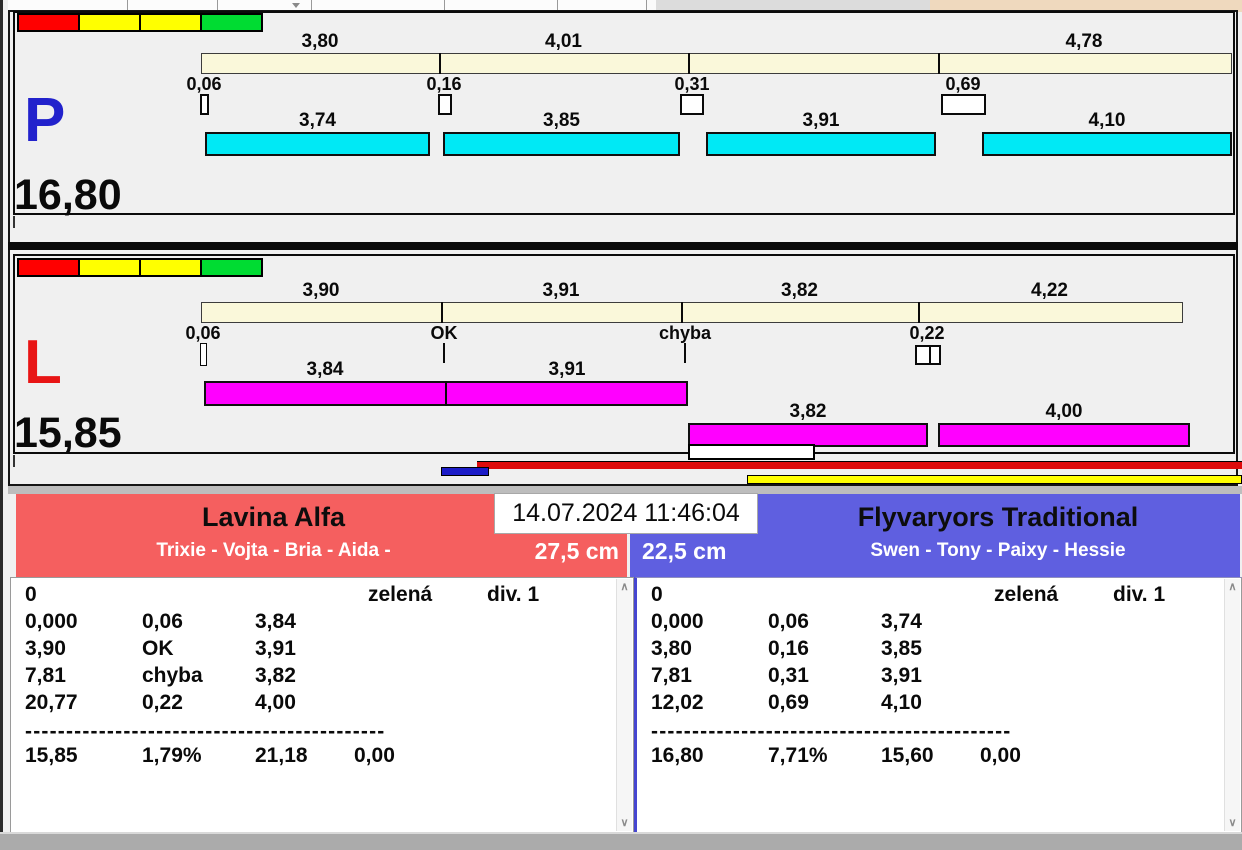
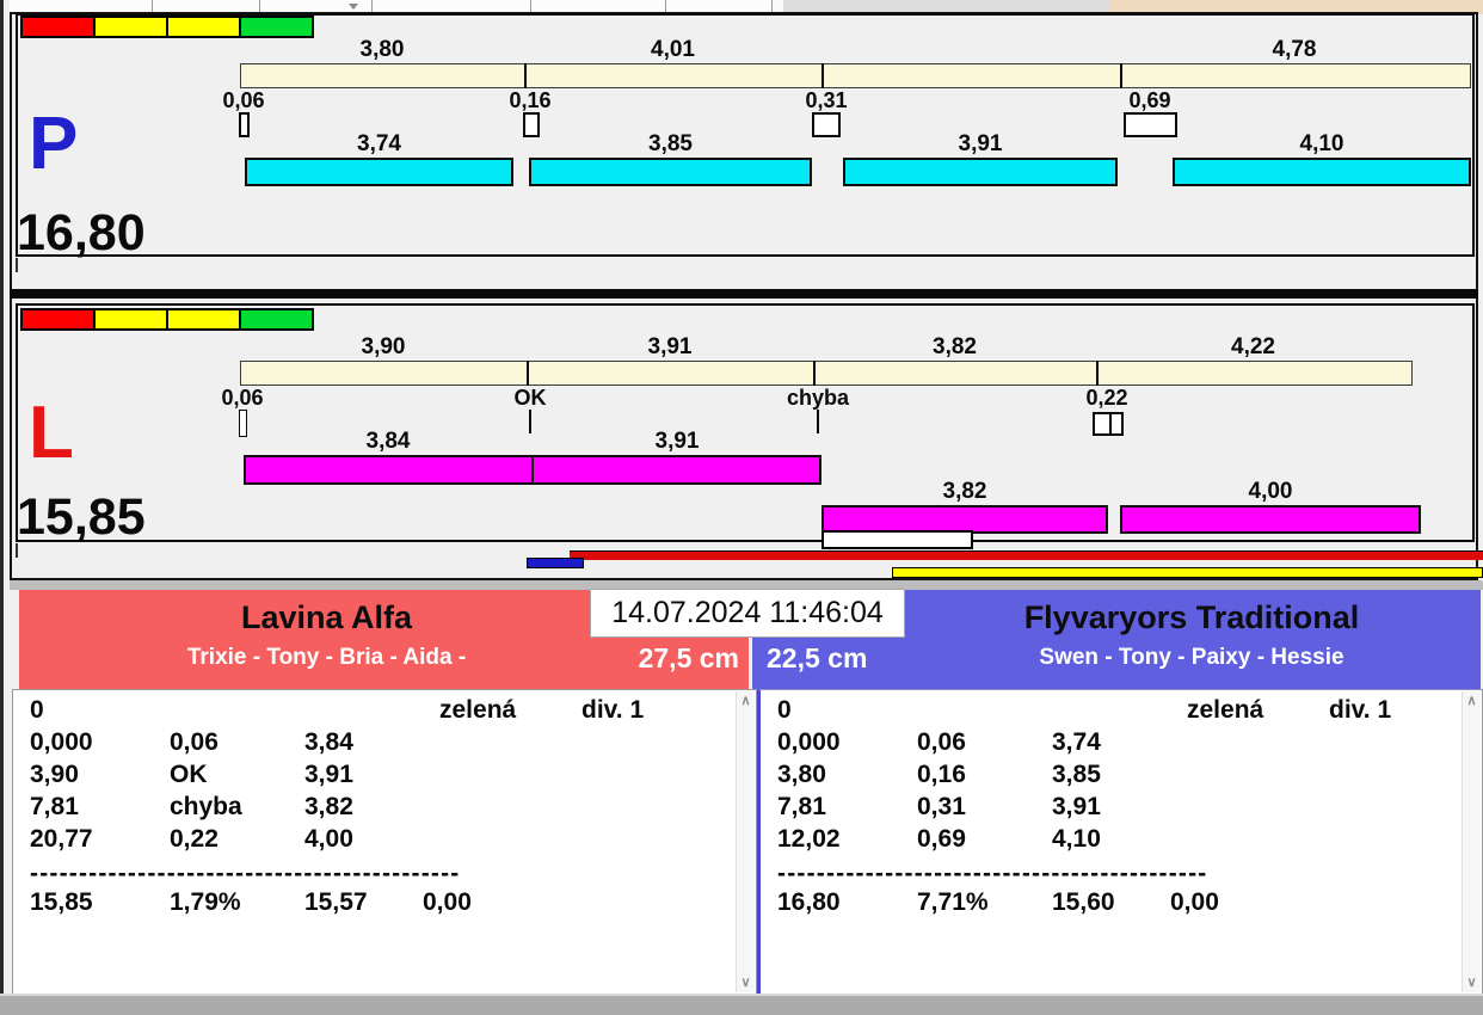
  3,80
  4,01
  4,78
  0,06
  0,16
  0,31
  0,69
  3,74
  3,85
  3,91
  4,10
  P
  16,80
  3,90
  3,91
  3,82
  4,22
  0,06
  OK
  chyba
  0,22
  3,84
  3,91
  3,82
  4,00
  L
  15,85
  Lavina Alfa
- Trixie - Vojta - Bria - Aida -
+ Trixie - Tony - Bria - Aida -
  27,5 cm
  Flyvaryors Traditional
  Swen - Tony - Paixy - Hessie
  22,5 cm
  14.07.2024 11:46:04
  0
  zelená
  div. 1
  0,000
  0,06
  3,84
  3,90
  OK
  3,91
  7,81
  chyba
  3,82
  20,77
  0,22
  4,00
  --------------------------------------------
  15,85
  1,79%
- 21,18
+ 15,57
  0,00
  ∧
  ∨
  0
  zelená
  div. 1
  0,000
  0,06
  3,74
  3,80
  0,16
  3,85
  7,81
  0,31
  3,91
  12,02
  0,69
  4,10
  --------------------------------------------
  16,80
  7,71%
  15,60
  0,00
  ∧
  ∨
